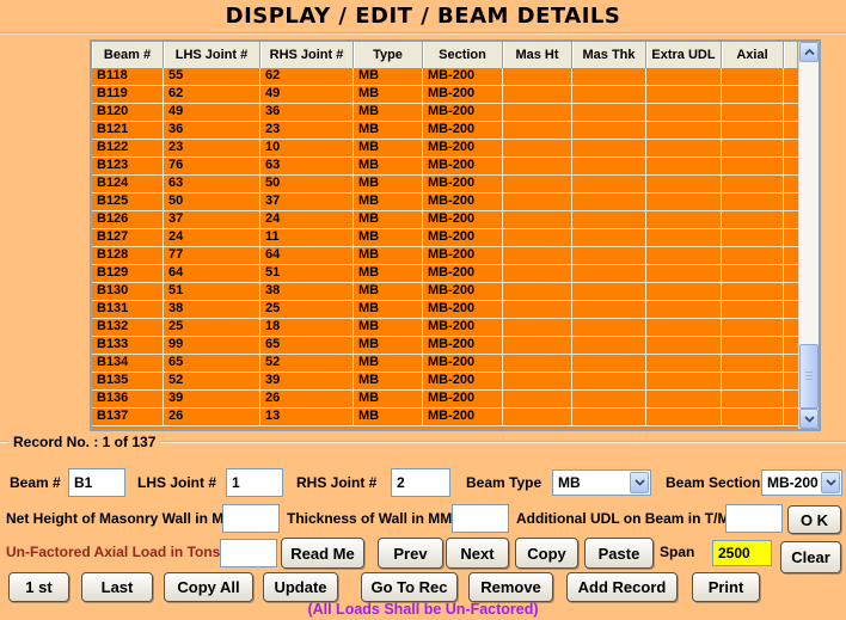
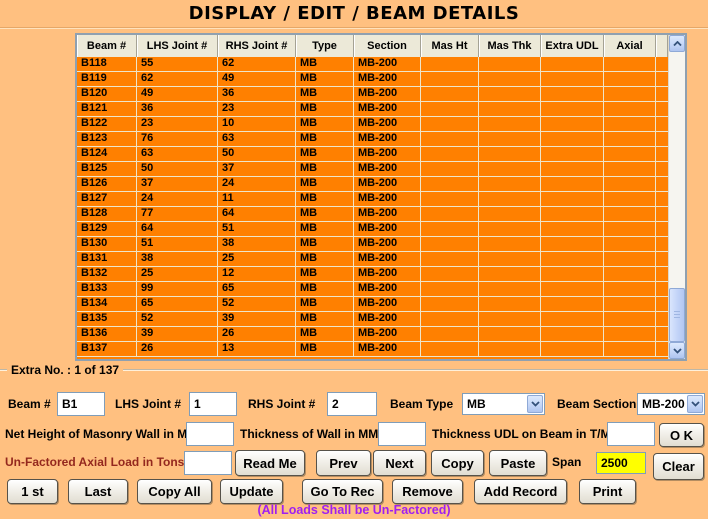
  DISPLAY / EDIT / BEAM DETAILS
  Beam #
  LHS Joint #
  RHS Joint #
  Type
  Section
  Mas Ht
  Mas Thk
  Extra UDL
  Axial
  B118
  55
  62
  MB
  MB-200
  B119
  62
  49
  MB
  MB-200
  B120
  49
  36
  MB
  MB-200
  B121
  36
  23
  MB
  MB-200
  B122
  23
  10
  MB
  MB-200
  B123
  76
  63
  MB
  MB-200
  B124
  63
  50
  MB
  MB-200
  B125
  50
  37
  MB
  MB-200
  B126
  37
  24
  MB
  MB-200
  B127
  24
  11
  MB
  MB-200
  B128
  77
  64
  MB
  MB-200
  B129
  64
  51
  MB
  MB-200
  B130
  51
  38
  MB
  MB-200
  B131
  38
  25
  MB
  MB-200
  B132
  25
- 18
+ 12
  MB
  MB-200
  B133
  99
  65
  MB
  MB-200
  B134
  65
  52
  MB
  MB-200
  B135
  52
  39
  MB
  MB-200
  B136
  39
  26
  MB
  MB-200
  B137
  26
  13
  MB
  MB-200
- Record No. : 1 of 137
+ Extra No. : 1 of 137
  Beam #
  B1
  LHS Joint #
  1
  RHS Joint #
  2
  Beam Type
  MB
  Beam Section
  MB-200
  Net Height of Masonry Wall in M
  Thickness of Wall in MM
- Additional UDL on Beam in T/M
+ Thickness UDL on Beam in T/M
  O K
  Un-Factored Axial Load in Tons
  Read Me
  Prev
  Next
  Copy
  Paste
  Span
  2500
  Clear
  1 st
  Last
  Copy All
  Update
  Go To Rec
  Remove
  Add Record
  Print
  (All Loads Shall be Un-Factored)
